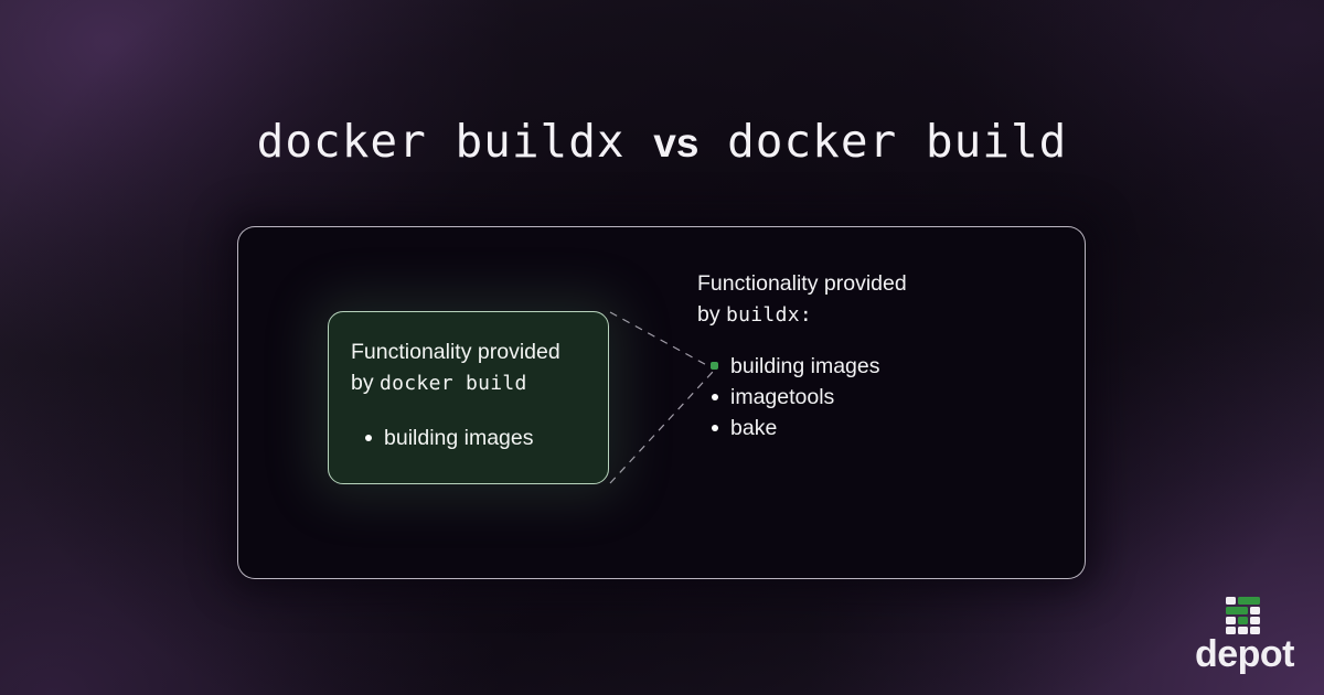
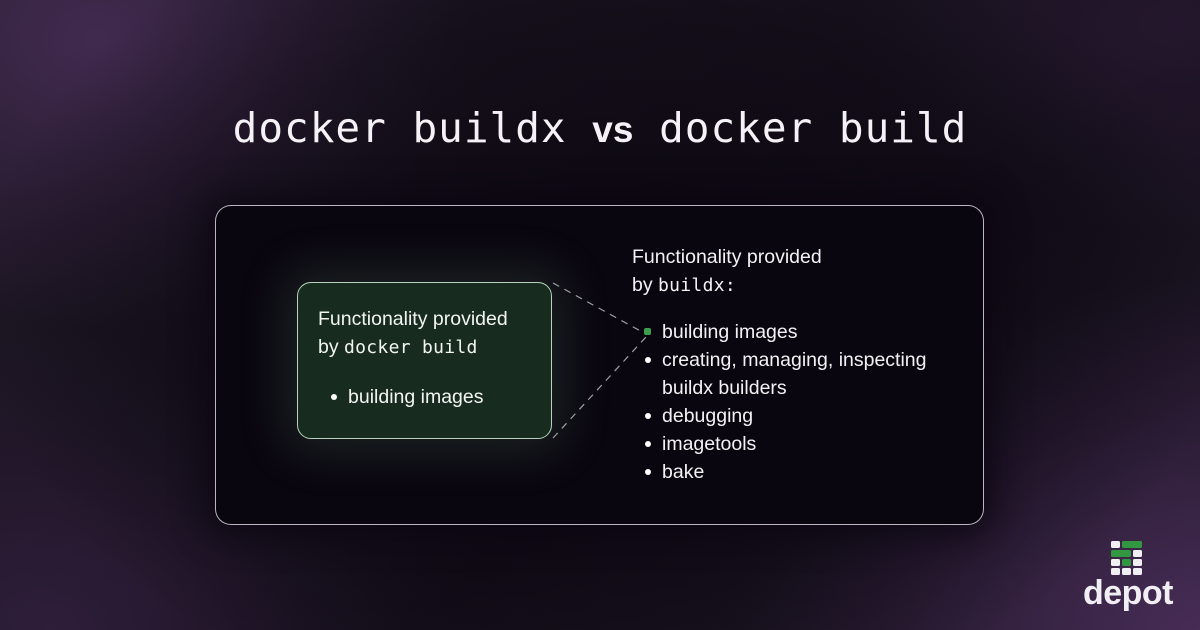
  docker buildx vs docker build
  Functionality provided
  by docker build
  building images
  Functionality provided
  by buildx:
  building images
+ creating, managing, inspecting buildx builders
+ debugging
  imagetools
  bake
  depot
